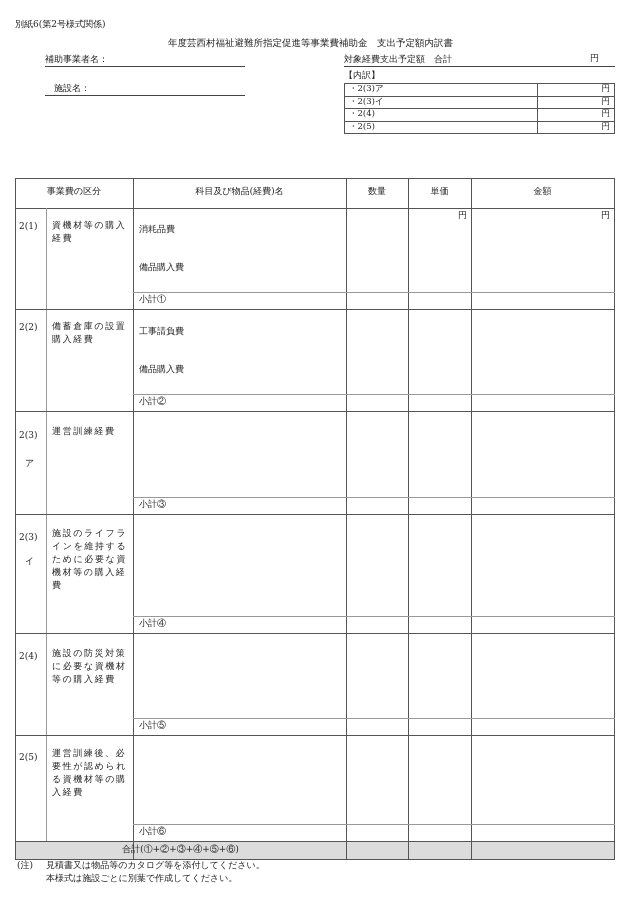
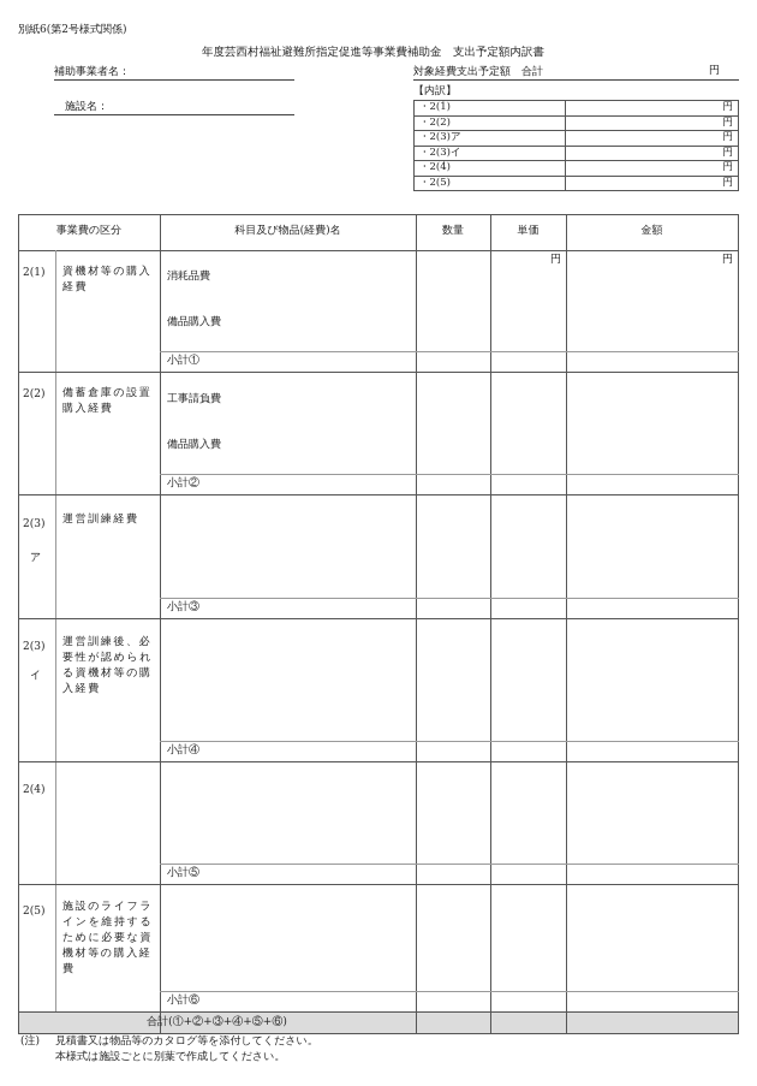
  別紙6(第2号様式関係)
  年度芸西村福祉避難所指定促進等事業費補助金 支出予定額内訳書
  補助事業者名：
  施設名：
  対象経費支出予定額 合計
  円
  【内訳】
+ ・2(1)	円
+ ・2(2)	円
  ・2(3)ア	円
  ・2(3)イ	円
  ・2(4)	円
  ・2(5)	円
  事業費の区分
  科目及び物品(経費)名
  数量
  単価
  金額
  円
  円
  2(1)
  資機材等の購入経費
  消耗品費
  備品購入費
  小計①
  2(2)
  備蓄倉庫の設置購入経費
  工事請負費
  備品購入費
  小計②
  2(3)
  ア
  運営訓練経費
  小計③
  2(3)
  イ
- 施設のライフラインを維持するために必要な資機材等の購入経費
+ 運営訓練後、必要性が認められる資機材等の購入経費
  小計④
  2(4)
- 施設の防災対策に必要な資機材等の購入経費
  小計⑤
  2(5)
- 運営訓練後、必要性が認められる資機材等の購入経費
+ 施設のライフラインを維持するために必要な資機材等の購入経費
  小計⑥
  合計(①+②+③+④+⑤+⑥)
  (注)
  見積書又は物品等のカタログ等を添付してください。
  本様式は施設ごとに別葉で作成してください。
